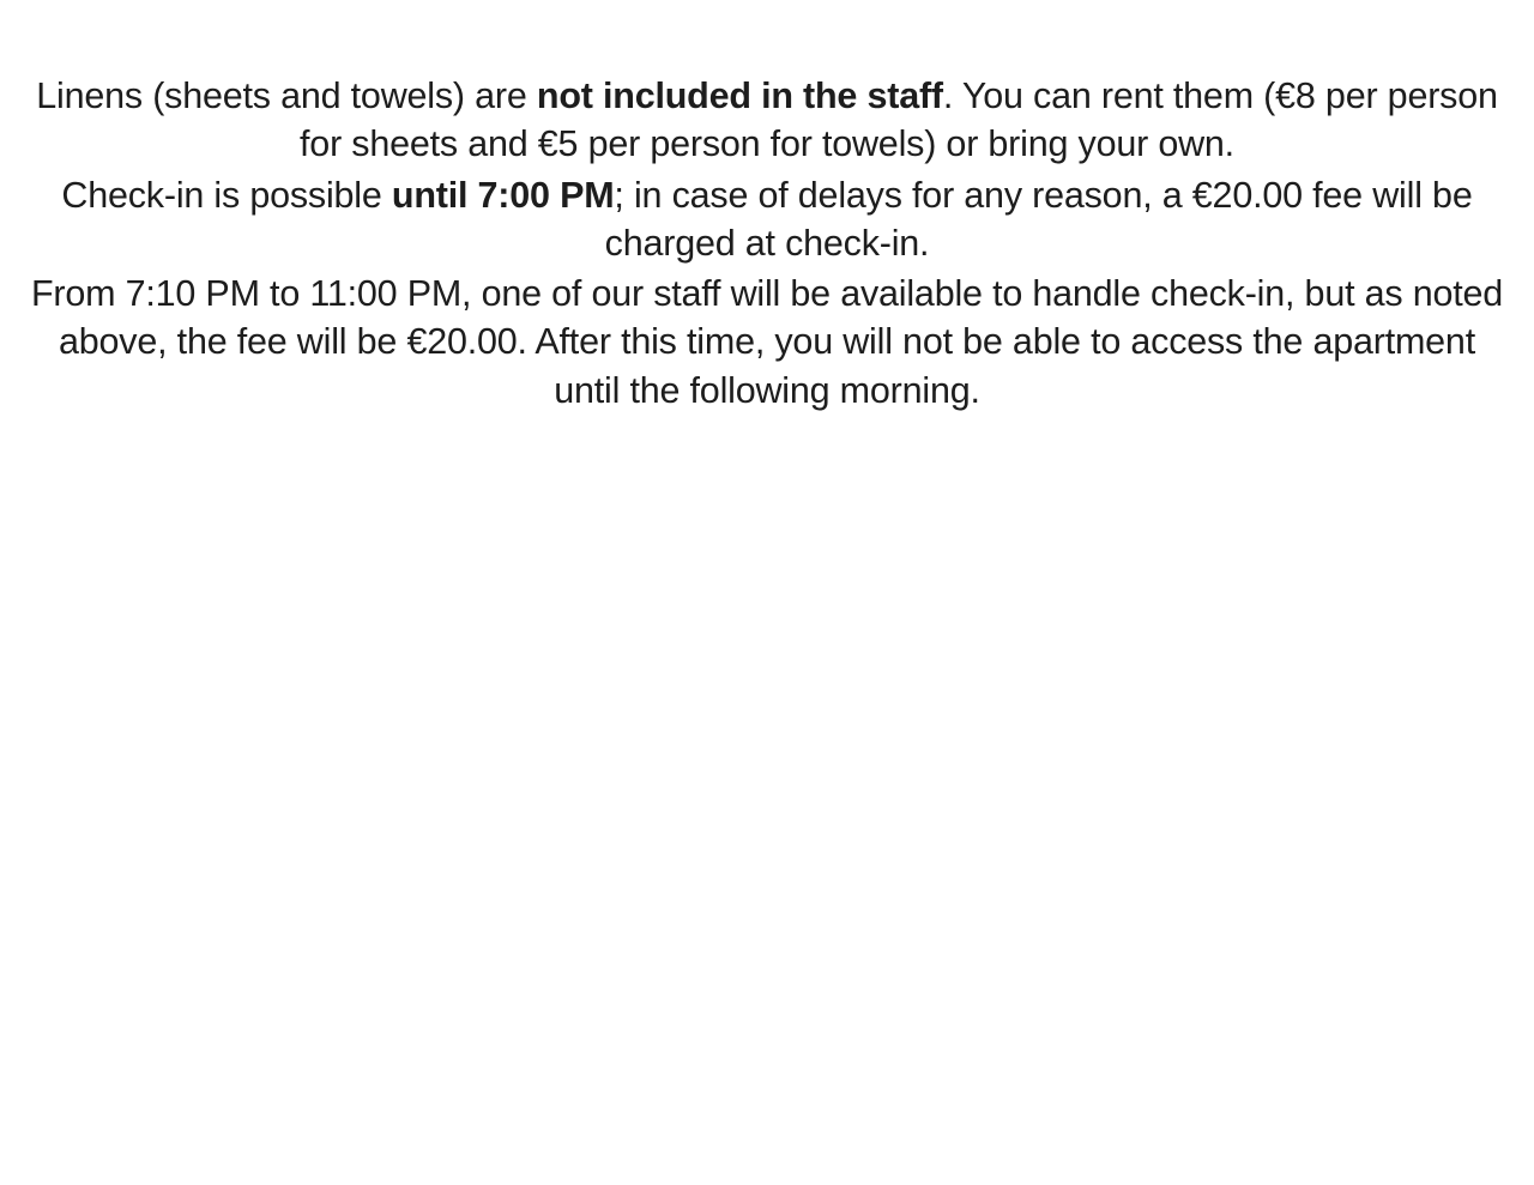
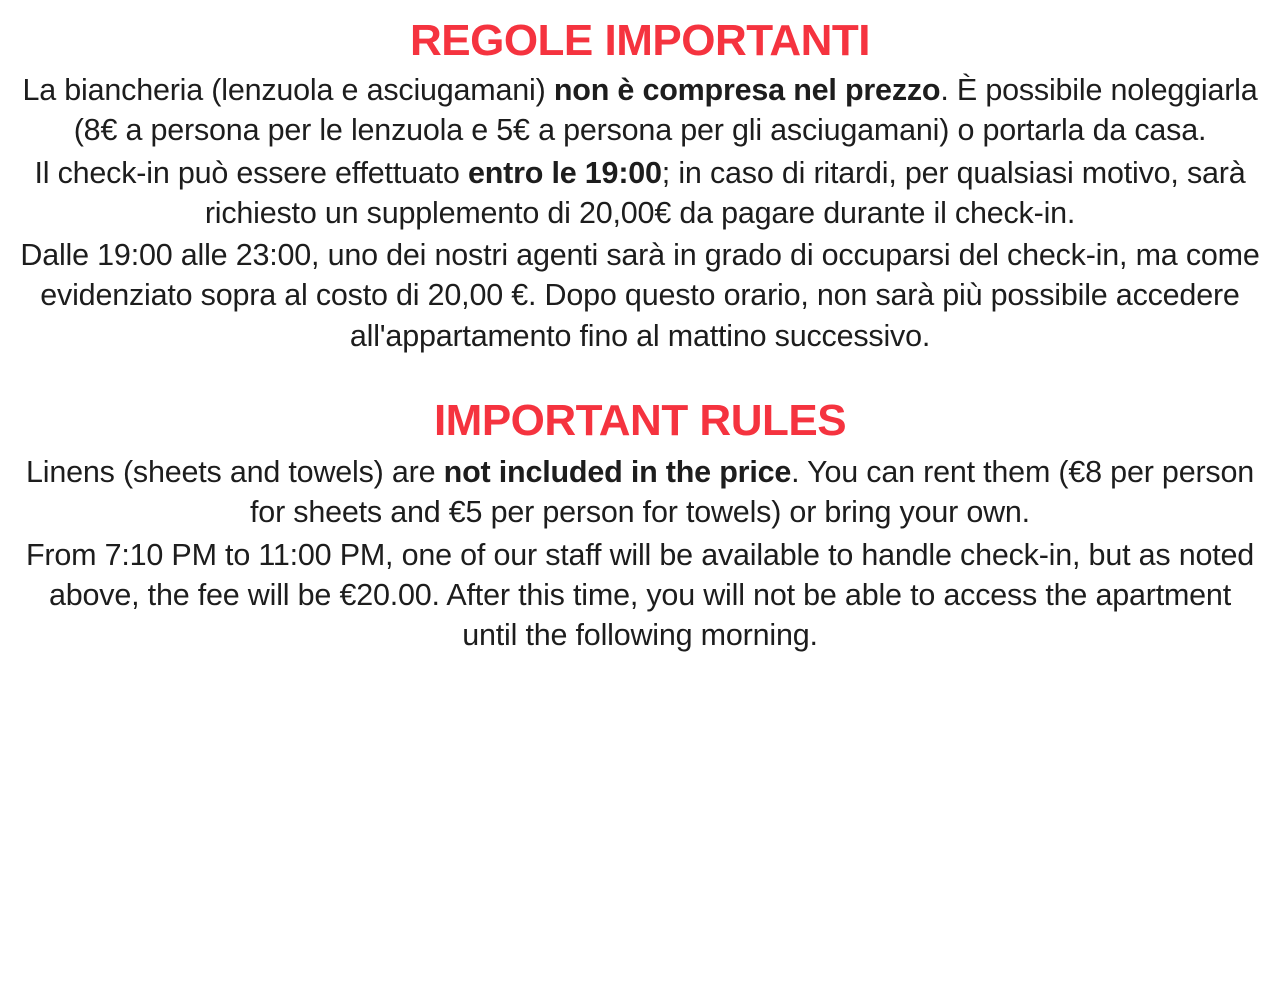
+ REGOLE IMPORTANTI
+ La biancheria (lenzuola e asciugamani) non è compresa nel prezzo. È possibile noleggiarla (8€ a persona per le lenzuola e 5€ a persona per gli asciugamani) o portarla da casa.
+ Il check-in può essere effettuato entro le 19:00; in caso di ritardi, per qualsiasi motivo, sarà richiesto un supplemento di 20,00€ da pagare durante il check-in.
+ Dalle 19:00 alle 23:00, uno dei nostri agenti sarà in grado di occuparsi del check-in, ma come evidenziato sopra al costo di 20,00 €. Dopo questo orario, non sarà più possibile accedere all'appartamento fino al mattino successivo.
+ IMPORTANT RULES
- Linens (sheets and towels) are not included in the staff. You can rent them (€8 per person for sheets and €5 per person for towels) or bring your own.
+ Linens (sheets and towels) are not included in the price. You can rent them (€8 per person for sheets and €5 per person for towels) or bring your own.
- Check-in is possible until 7:00 PM; in case of delays for any reason, a €20.00 fee will be charged at check-in.
  From 7:10 PM to 11:00 PM, one of our staff will be available to handle check-in, but as noted above, the fee will be €20.00. After this time, you will not be able to access the apartment until the following morning.
